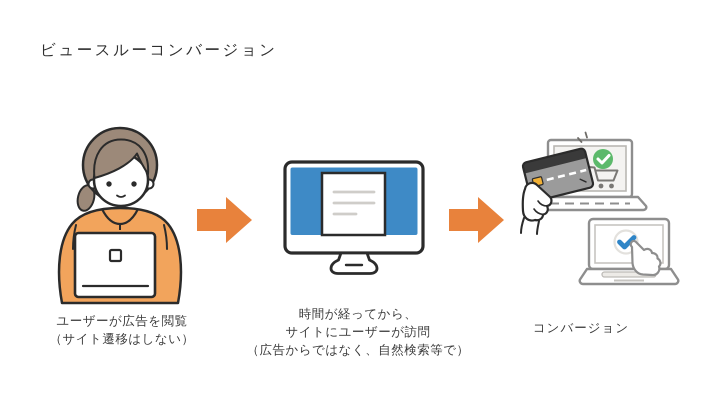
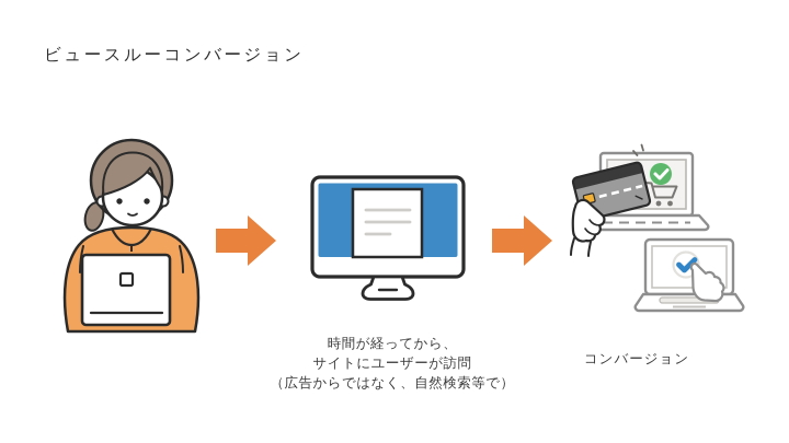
  ビュースルーコンバージョン
- ユーザーが広告を閲覧
- （サイト遷移はしない）
  時間が経ってから、
  サイトにユーザーが訪問
  （広告からではなく、自然検索等で）
  コンバージョン
